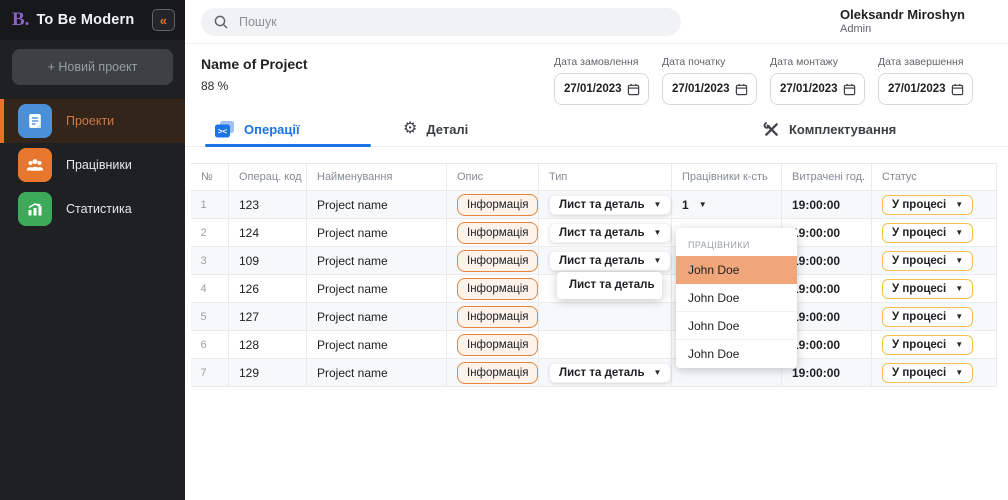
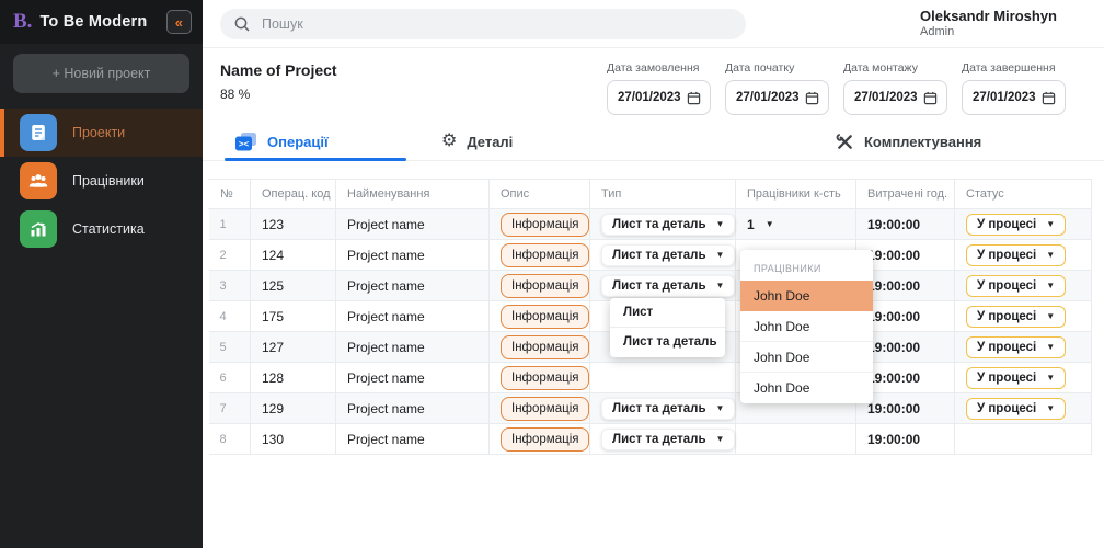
  B.
  To Be Modern
  «
  + Новий проект
  Проекти
  Працівники
  Статистика
  Пошук
  Oleksandr Miroshyn
  Admin
  Name of Project
  88 %
  Дата замовлення
  27/01/2023
  Дата початку
  27/01/2023
  Дата монтажу
  27/01/2023
  Дата завершення
  27/01/2023
  ><
  Операції
  ⚙
  Деталі
  Комплектування
  №	Операц. код	Найменування	Опис	Тип	Працівники к-сть	Витрачені год.	Статус
  1	123	Project name	Інформація	Лист та деталь ▼	1 ▼	19:00:00	У процесі ▼
  2	124	Project name	Інформація	Лист та деталь ▼		9:00:00	У процесі ▼
- 3	109	Project name	Інформація	Лист та деталь ▼		9:00:00	У процесі ▼
+ 3	125	Project name	Інформація	Лист та деталь ▼		9:00:00	У процесі ▼
- 4	126	Project name	Інформація			9:00:00	У процесі ▼
+ 4	175	Project name	Інформація			9:00:00	У процесі ▼
  5	127	Project name	Інформація			9:00:00	У процесі ▼
  6	128	Project name	Інформація			9:00:00	У процесі ▼
  7	129	Project name	Інформація	Лист та деталь ▼		19:00:00	У процесі ▼
+ 8	130	Project name	Інформація	Лист та деталь ▼		19:00:00
+ Лист
  Лист та деталь
  ПРАЦІВНИКИ
  John Doe
  John Doe
  John Doe
  John Doe
